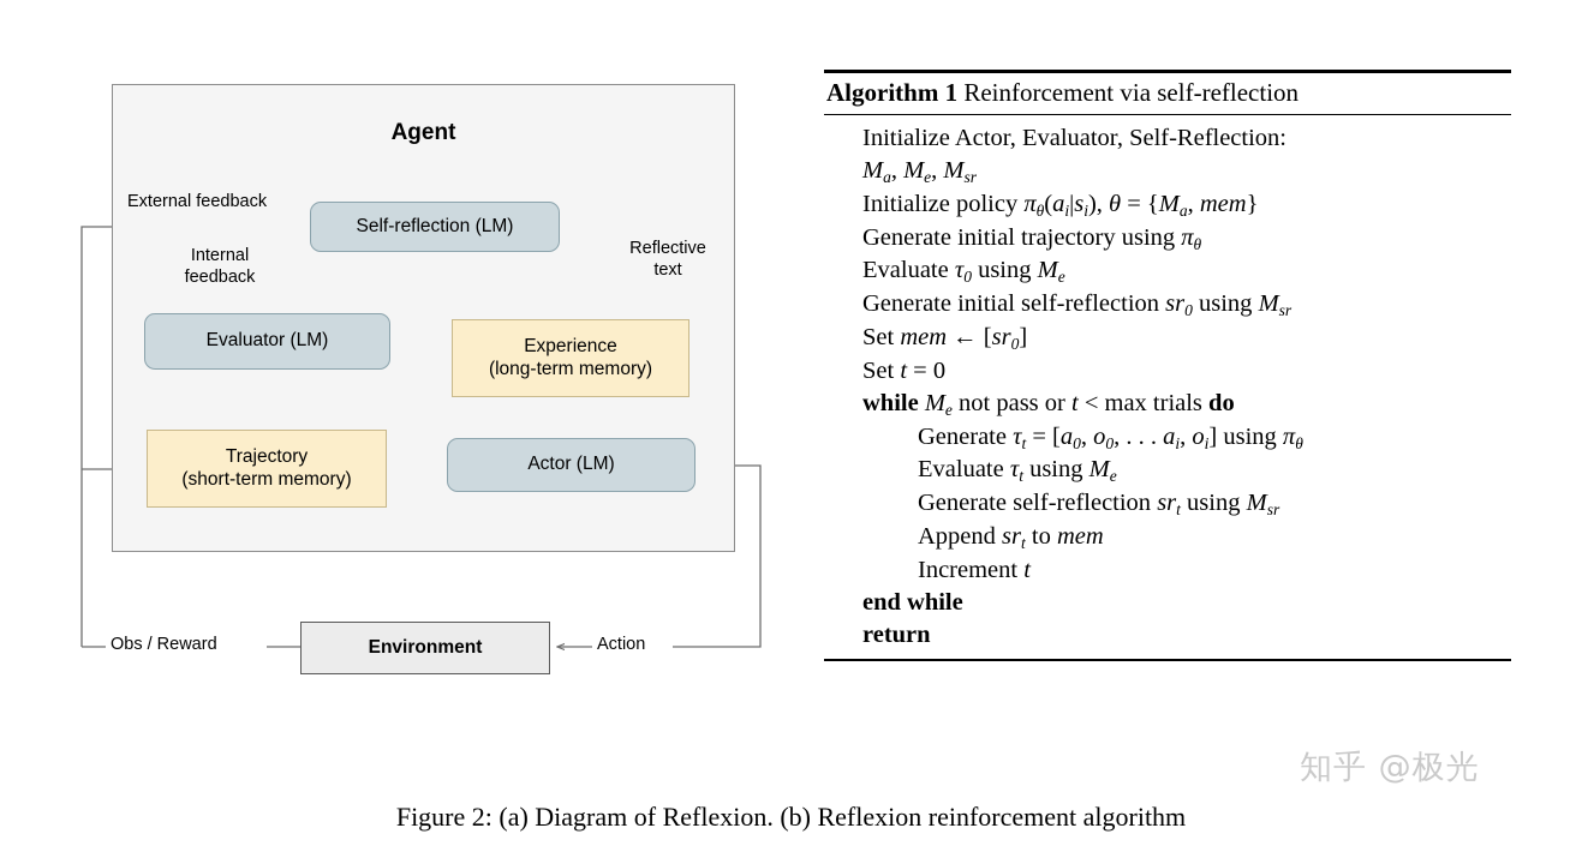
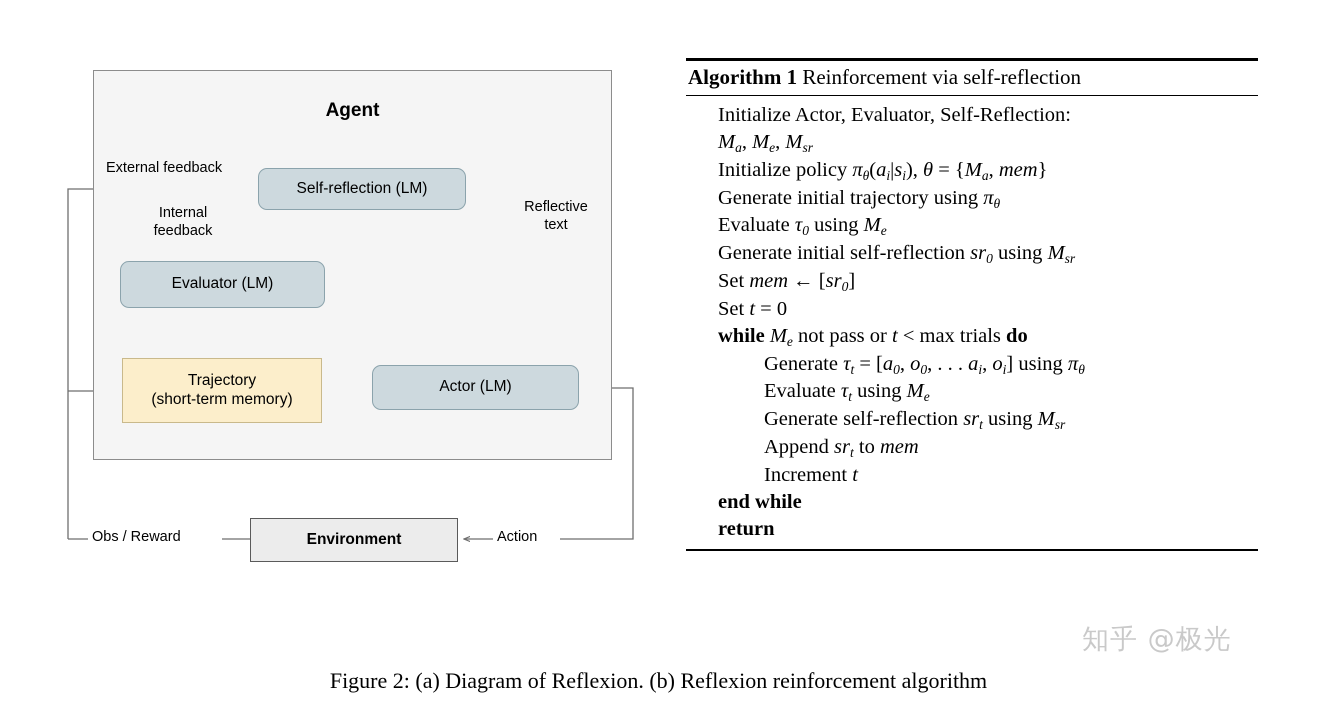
  Agent
  Self-reflection (LM)
  Evaluator (LM)
- Experience
- (long-term memory)
  Trajectory
  (short-term memory)
  Actor (LM)
  Environment
  External feedback
  Internal
  feedback
  Reflective
  text
  Obs / Reward
  Action
  Algorithm 1 Reinforcement via self-reflection
  Initialize Actor, Evaluator, Self-Reflection:
  Ma, Me, Msr
  Initialize policy πθ(ai|si), θ = {Ma, mem}
  Generate initial trajectory using πθ
  Evaluate τ0 using Me
  Generate initial self-reflection sr0 using Msr
  Set mem ← [sr0]
  Set t = 0
  while Me not pass or t < max trials do
  Generate τt = [a0, o0, . . . ai, oi] using πθ
  Evaluate τt using Me
  Generate self-reflection srt using Msr
  Append srt to mem
  Increment t
  end while
  return
  知乎 @极光
  Figure 2: (a) Diagram of Reflexion. (b) Reflexion reinforcement algorithm
